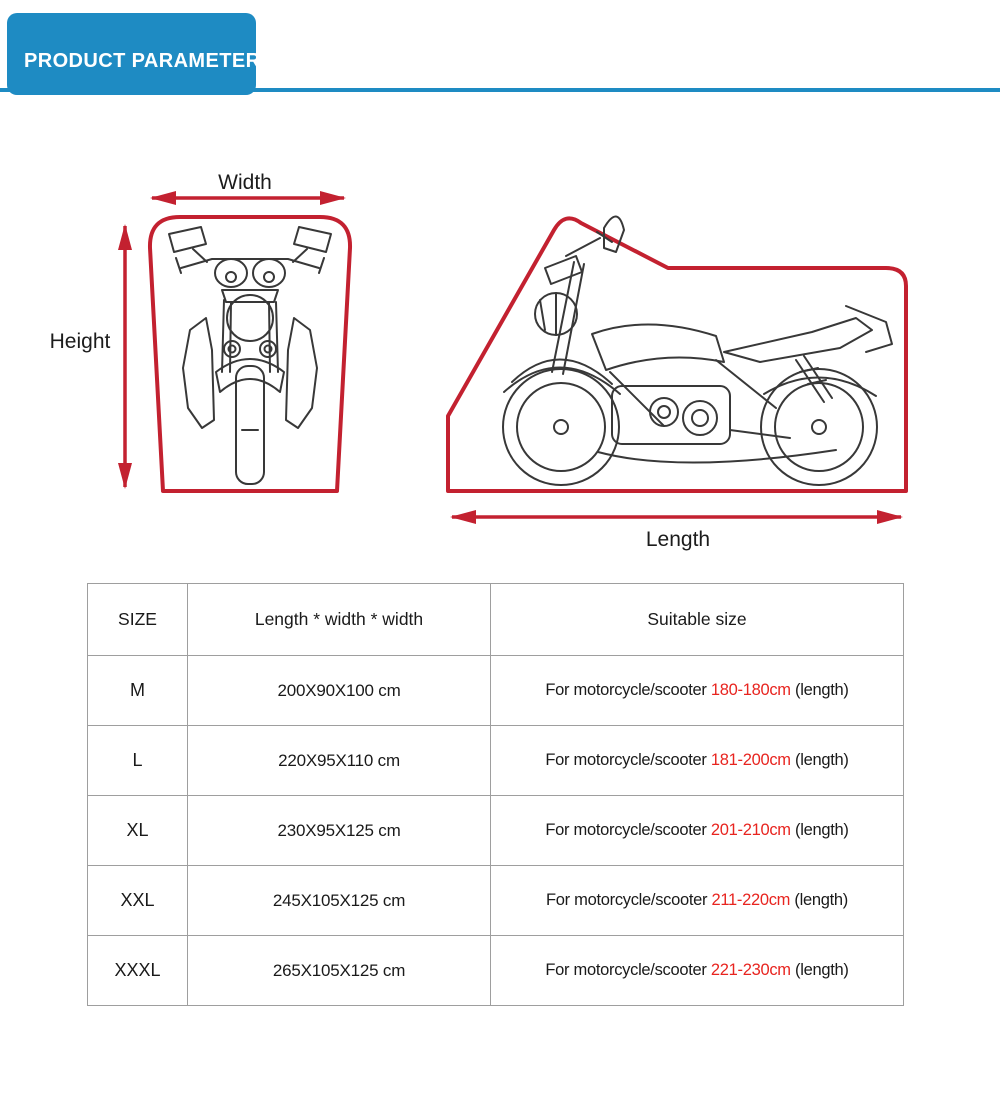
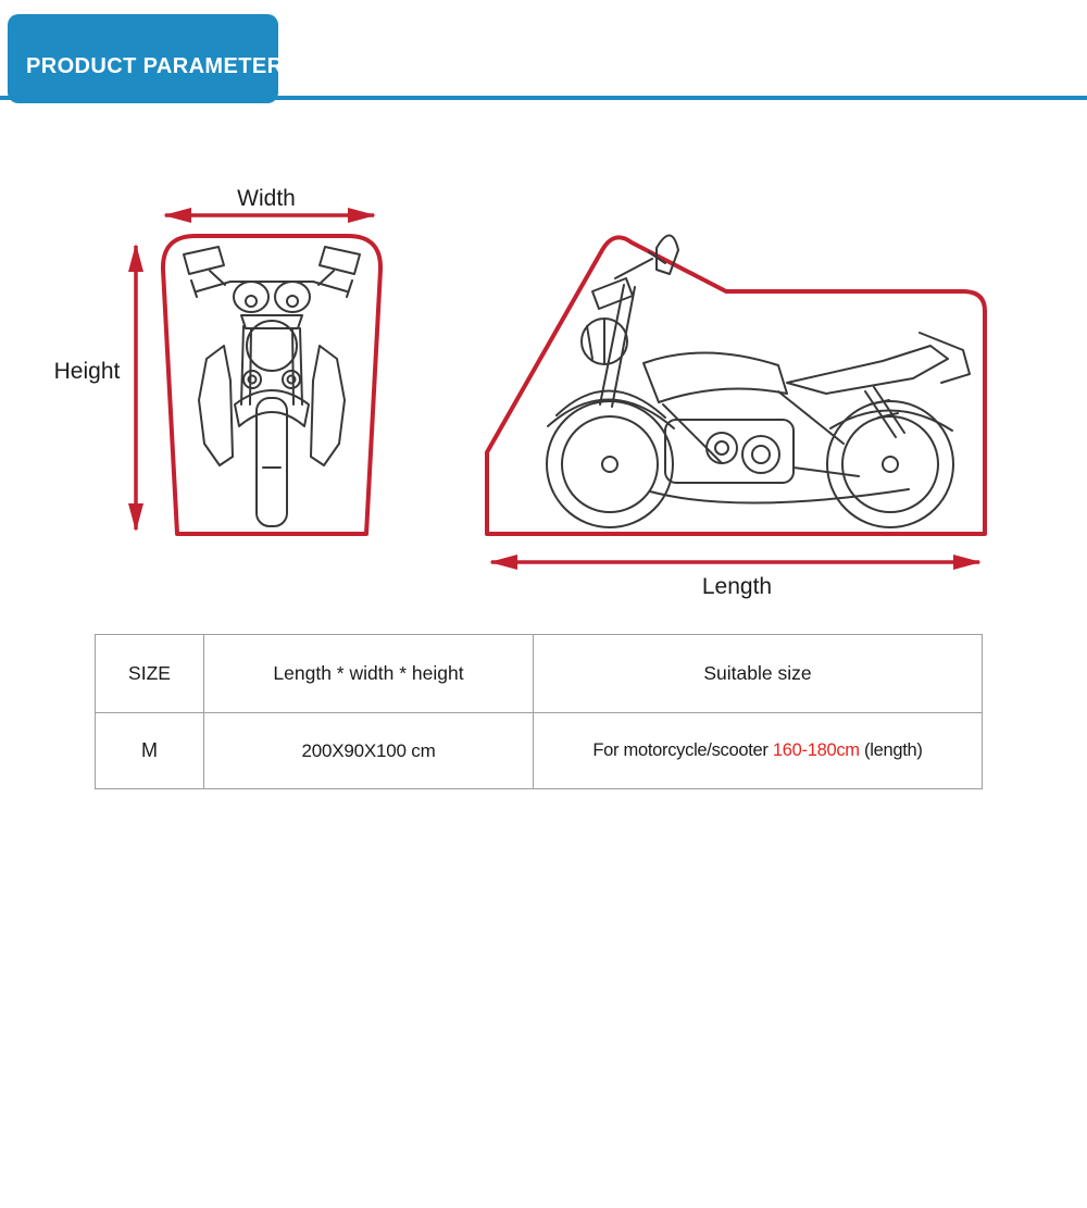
  PRODUCT PARAMETERS
  Width
  Height
  Length
- SIZE	Length * width * width	Suitable size
+ SIZE	Length * width * height	Suitable size
- M	200X90X100 cm	For motorcycle/scooter 180-180cm (length)
+ M	200X90X100 cm	For motorcycle/scooter 160-180cm (length)
- L	220X95X110 cm	For motorcycle/scooter 181-200cm (length)
- XL	230X95X125 cm	For motorcycle/scooter 201-210cm (length)
- XXL	245X105X125 cm	For motorcycle/scooter 211-220cm (length)
- XXXL	265X105X125 cm	For motorcycle/scooter 221-230cm (length)
